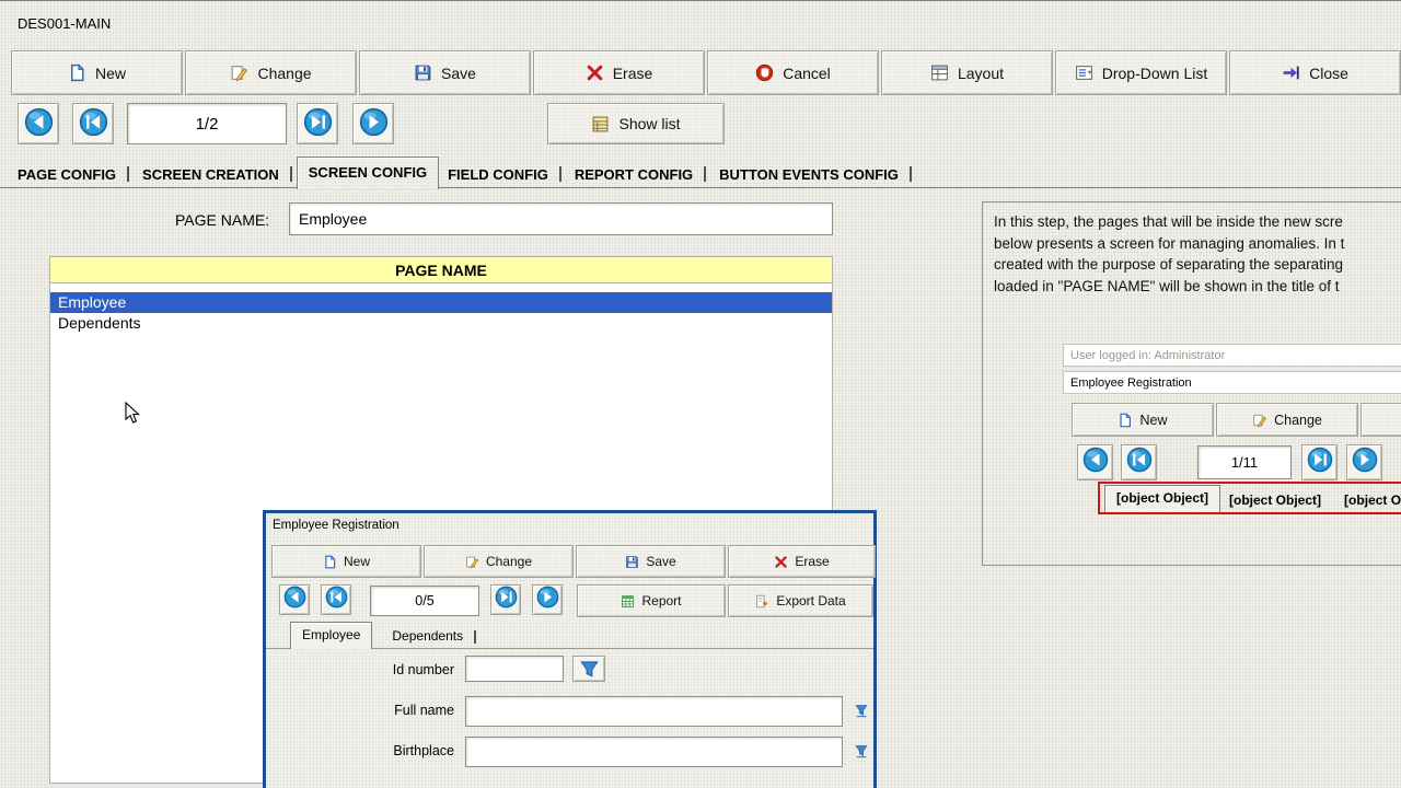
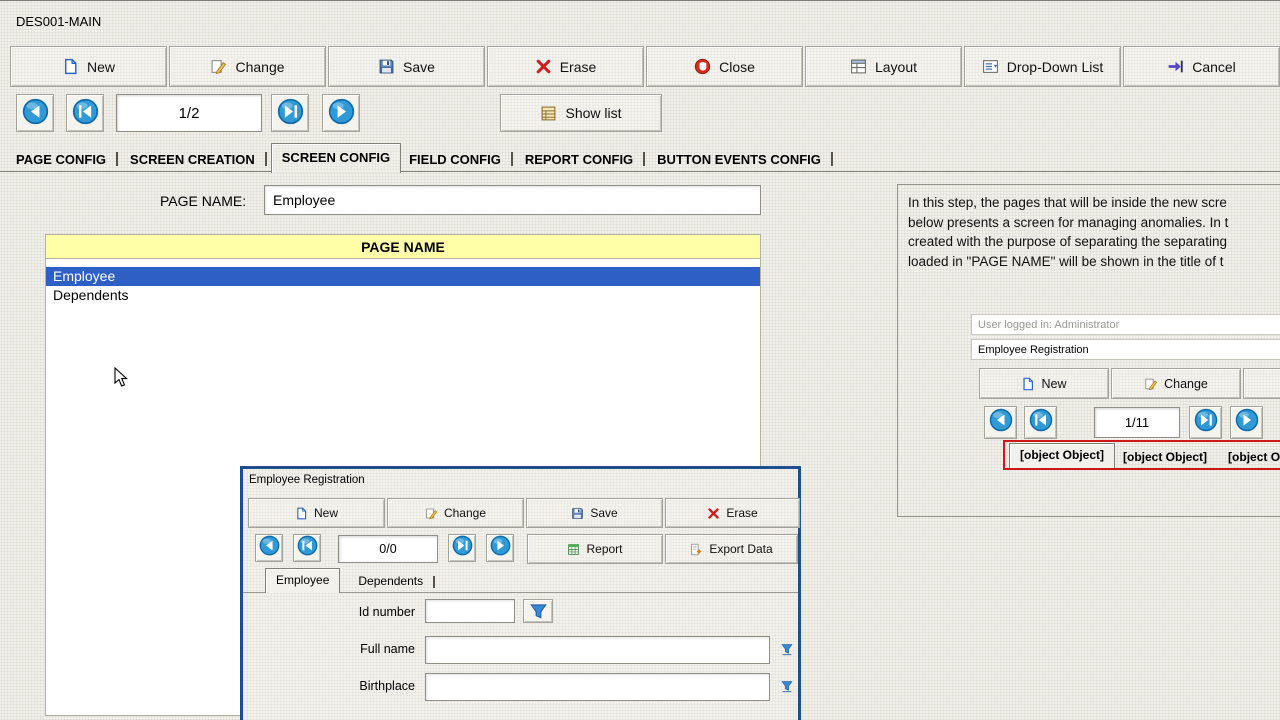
  DES001-MAIN
  New
  Change
  Save
  Erase
- Cancel
+ Close
  Layout
  Drop-Down List
- Close
+ Cancel
  1/2
  Show list
  PAGE CONFIG
  SCREEN CREATION
  SCREEN CONFIG
  FIELD CONFIG
  REPORT CONFIG
  BUTTON EVENTS CONFIG
  PAGE NAME:
  Employee
  PAGE NAME
  Employee
  Dependents
  In this step, the pages that will be inside the new scre
  below presents a screen for managing anomalies. In t
  created with the purpose of separating the separating
  loaded in "PAGE NAME" will be shown in the title of t
  User logged in: Administrator
  Employee Registration
  New
  Change
  1/11
  [object Object]
  [object Object]
  Employee Registration
  New
  Change
  Save
  Erase
- 0/5
+ 0/0
  Report
  Export Data
  Employee
  Dependents
  Id number
  Full name
  Birthplace
